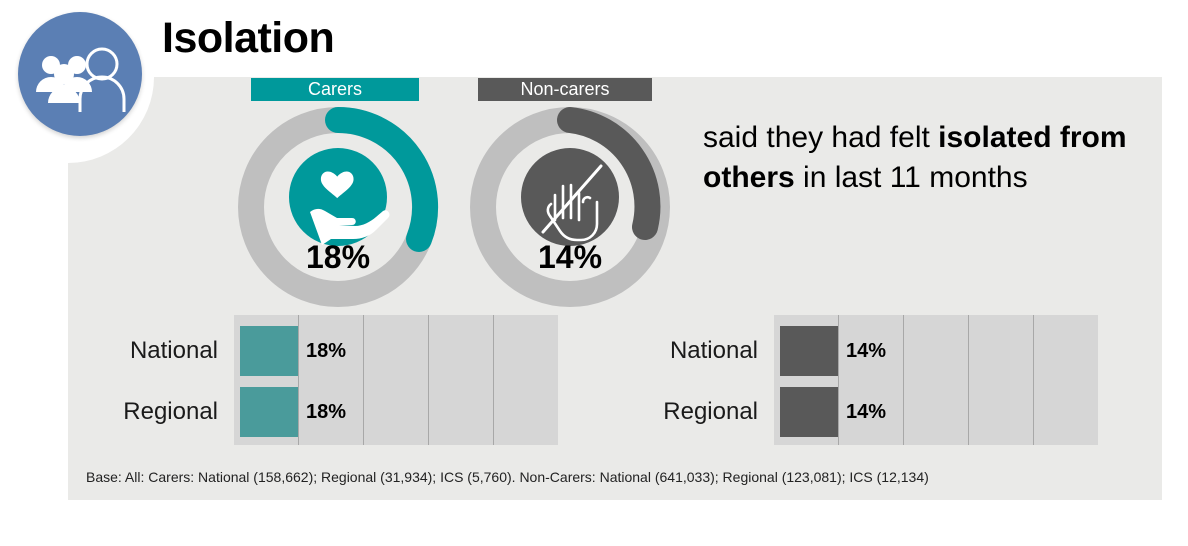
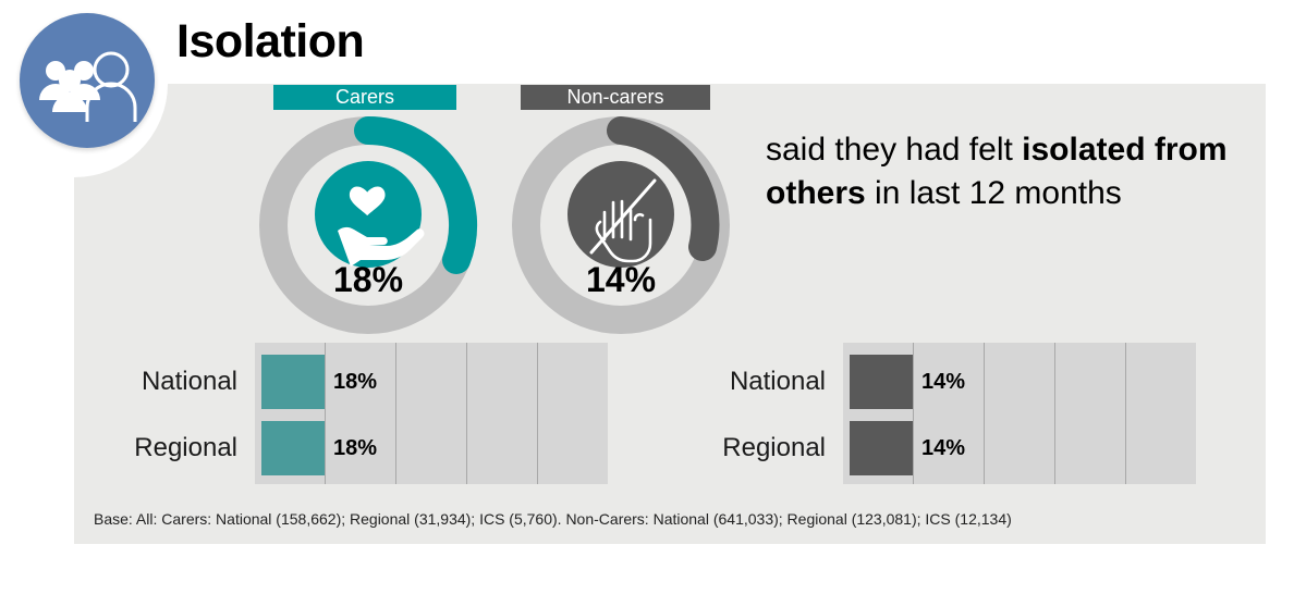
  Isolation
  Carers
  Non-carers
  18%
  14%
- said they had felt isolated from others in last 11 months
+ said they had felt isolated from others in last 12 months
  National
  Regional
  18%
  18%
  National
  Regional
  14%
  14%
  Base: All: Carers: National (158,662); Regional (31,934); ICS (5,760). Non-Carers: National (641,033); Regional (123,081); ICS (12,134)
